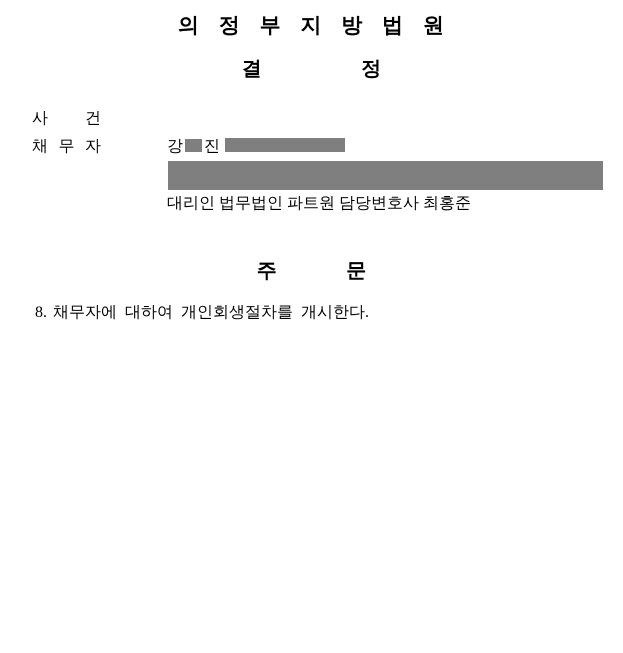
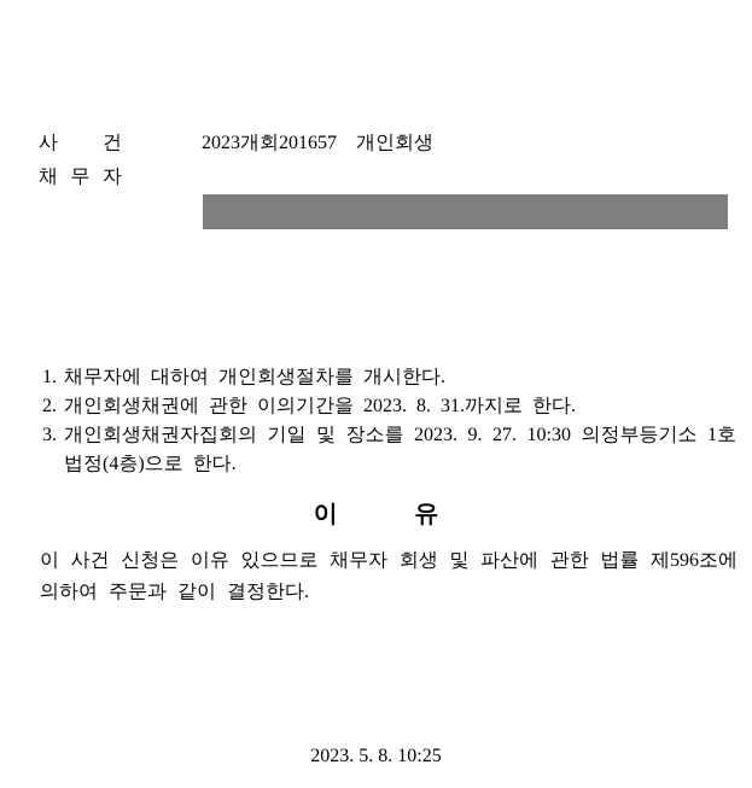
- 의 정 부 지 방 법 원
- 결 정
  사 건
+ 2023개회201657 개인회생
  채 무 자
- 강 진
- 대리인 법무법인 파트원 담당변호사 최홍준
- 주 문
- 8.
+ 1.
  채무자에 대하여 개인회생절차를 개시한다.
+ 2.
+ 개인회생채권에 관한 이의기간을 2023. 8. 31.까지로 한다.
+ 3.
+ 개인회생채권자집회의 기일 및 장소를 2023. 9. 27. 10:30 의정부등기소 1호법정(4층)으로 한다.
+ 이 유
+ 이 사건 신청은 이유 있으므로 채무자 회생 및 파산에 관한 법률 제596조에 의하여 주문과 같이 결정한다.
+ 2023. 5. 8. 10:25
